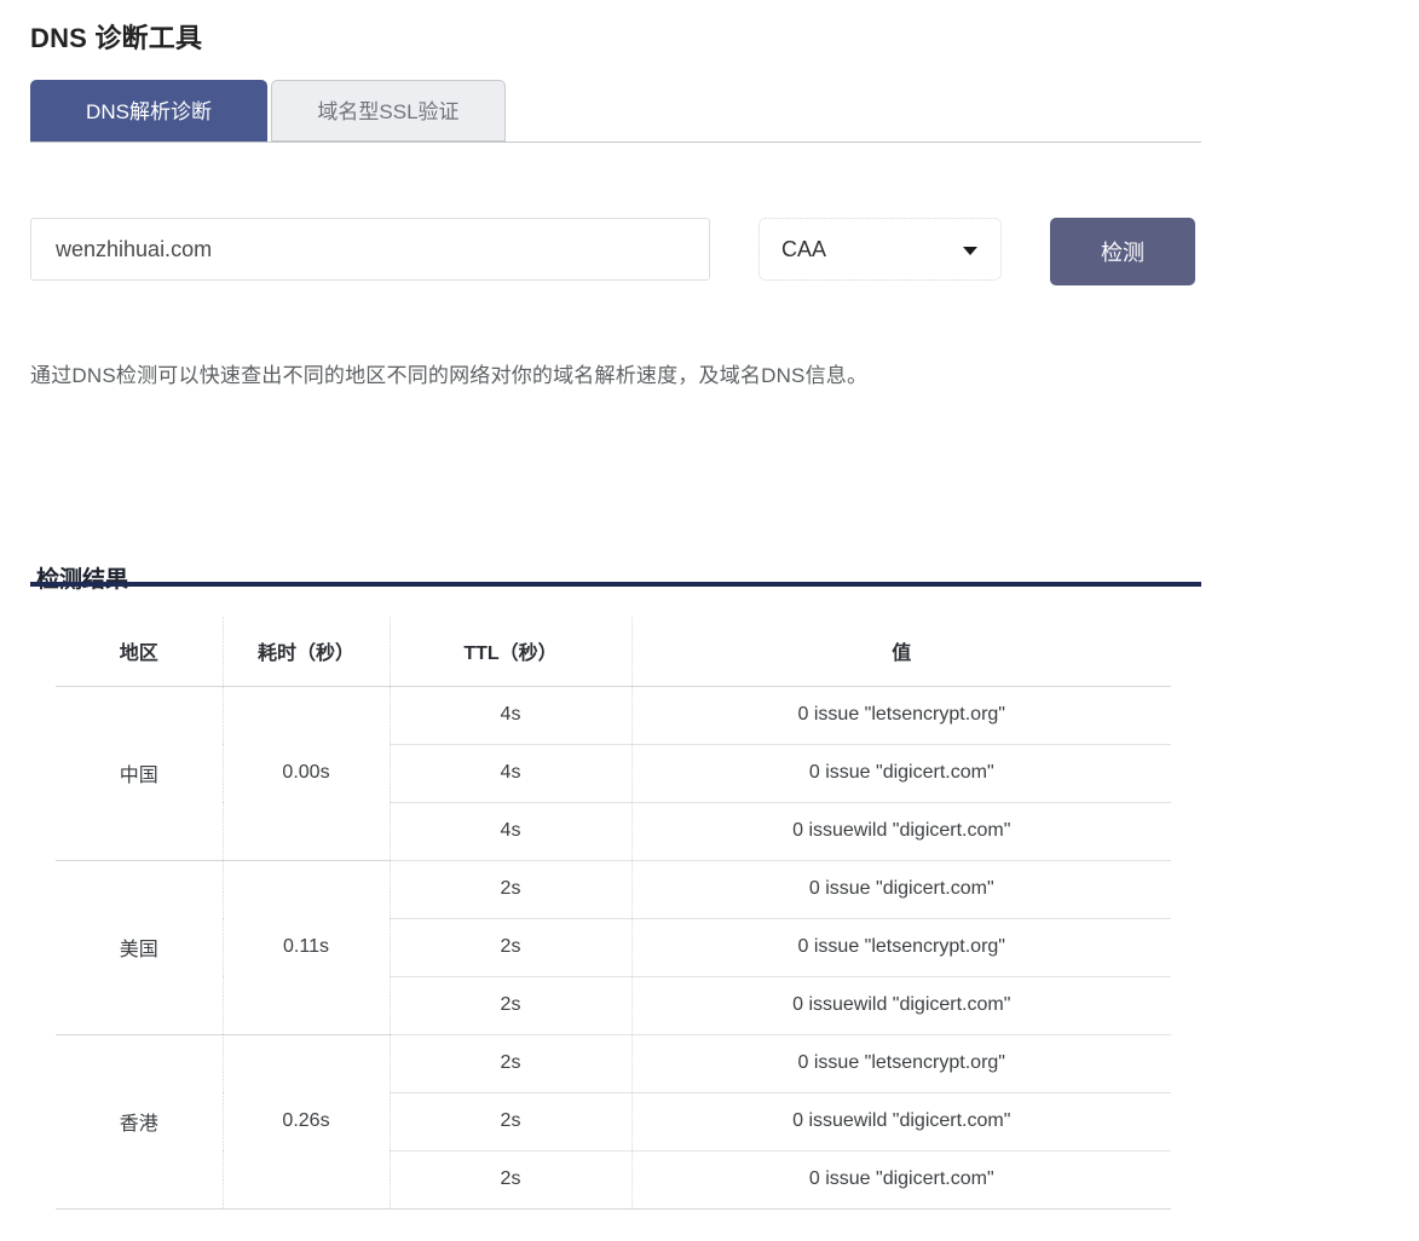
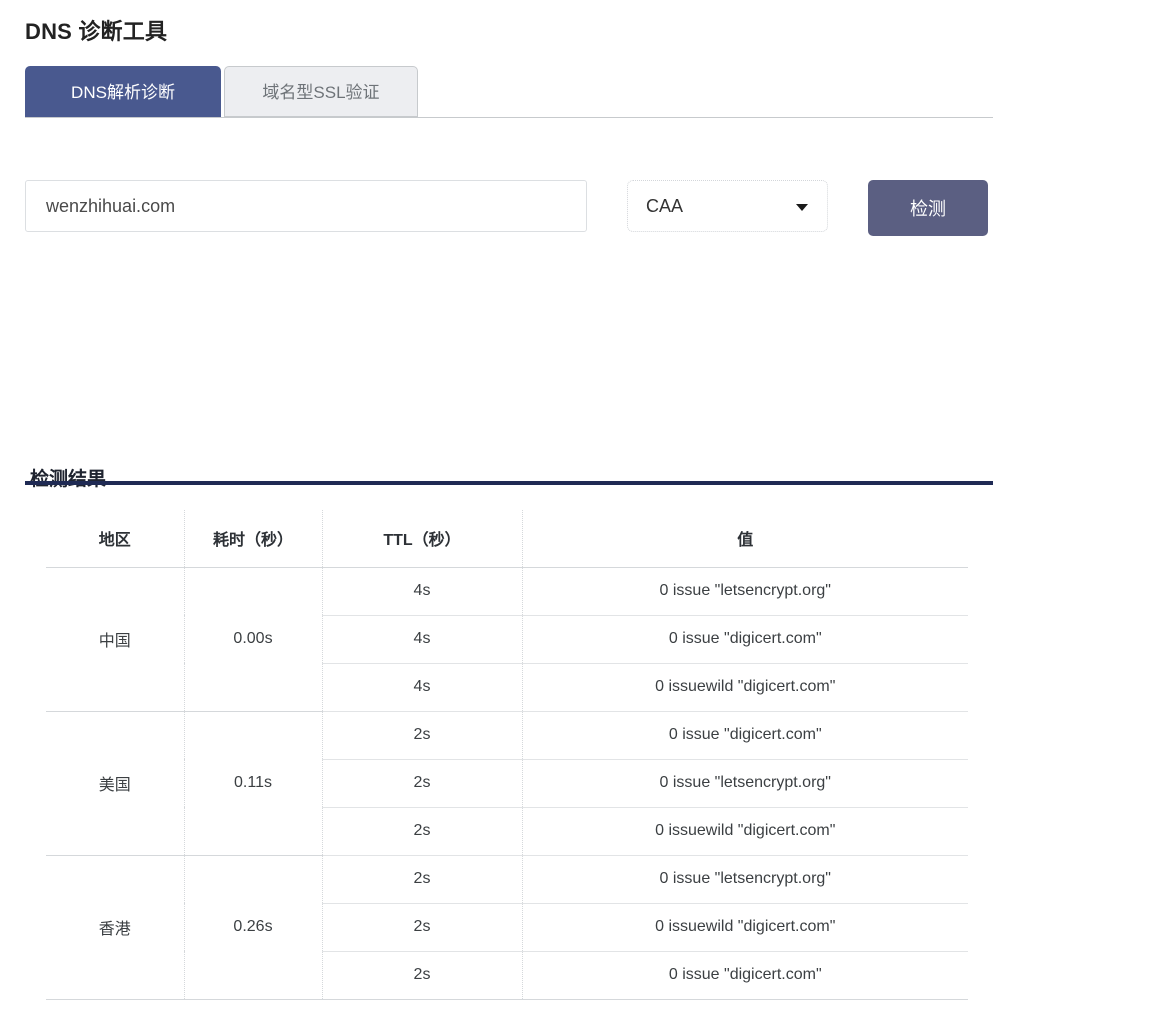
  DNS 诊断工具
  DNS解析诊断
  域名型SSL验证
  wenzhihuai.com
  CAA
  检测
- 通过DNS检测可以快速查出不同的地区不同的网络对你的域名解析速度，及域名DNS信息。
  检测结果
  地区	耗时（秒）	TTL（秒）	值
  中国	0.00s	4s	0 issue "letsencrypt.org"
  4s	0 issue "digicert.com"
  4s	0 issuewild "digicert.com"
  美国	0.11s	2s	0 issue "digicert.com"
  2s	0 issue "letsencrypt.org"
  2s	0 issuewild "digicert.com"
  香港	0.26s	2s	0 issue "letsencrypt.org"
  2s	0 issuewild "digicert.com"
  2s	0 issue "digicert.com"
